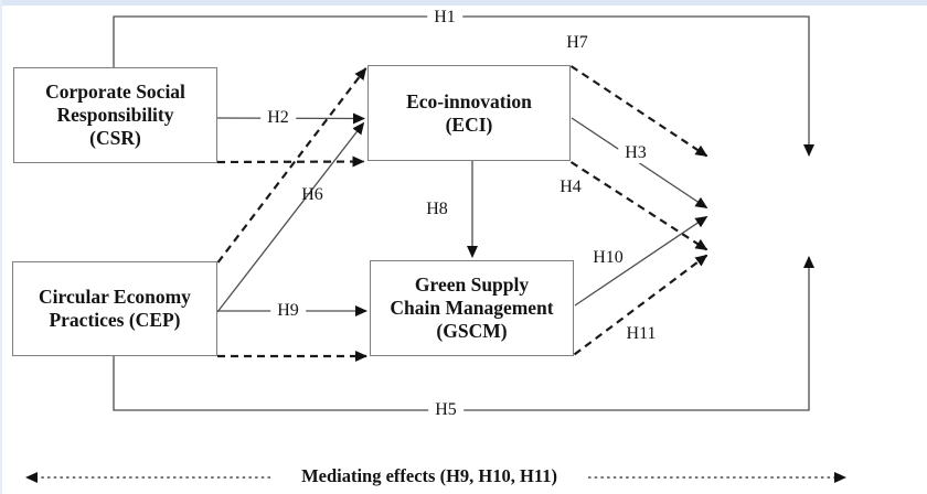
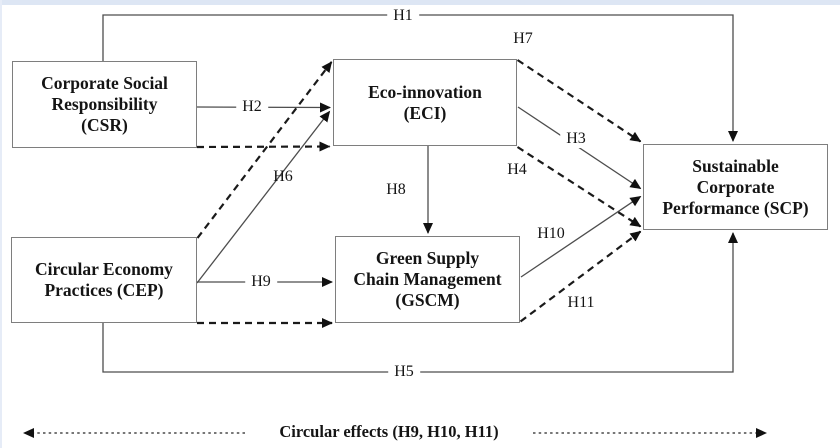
  Corporate Social
  Responsibility
  (CSR)
  Eco-innovation
  (ECI)
  Circular Economy
  Practices (CEP)
  Green Supply
  Chain Management
  (GSCM)
+ Sustainable
+ Corporate
+ Performance (SCP)
  H1
  H2
  H3
  H4
  H5
  H6
  H7
  H8
  H9
  H10
  H11
- Mediating effects (H9, H10, H11)
+ Circular effects (H9, H10, H11)
